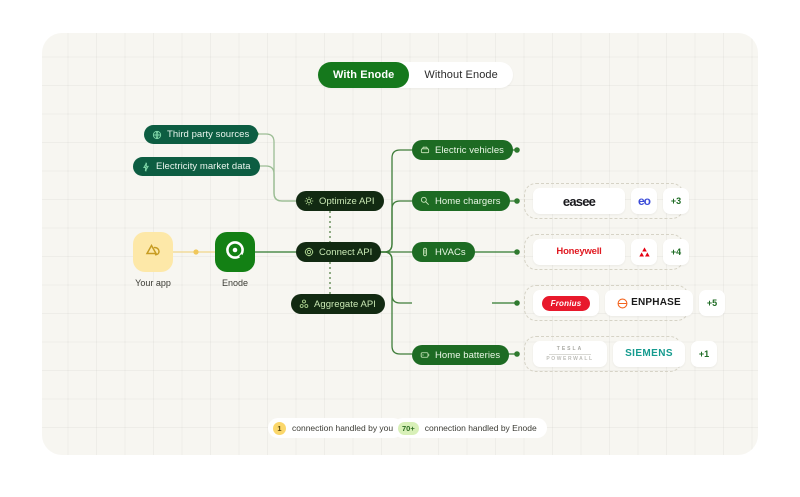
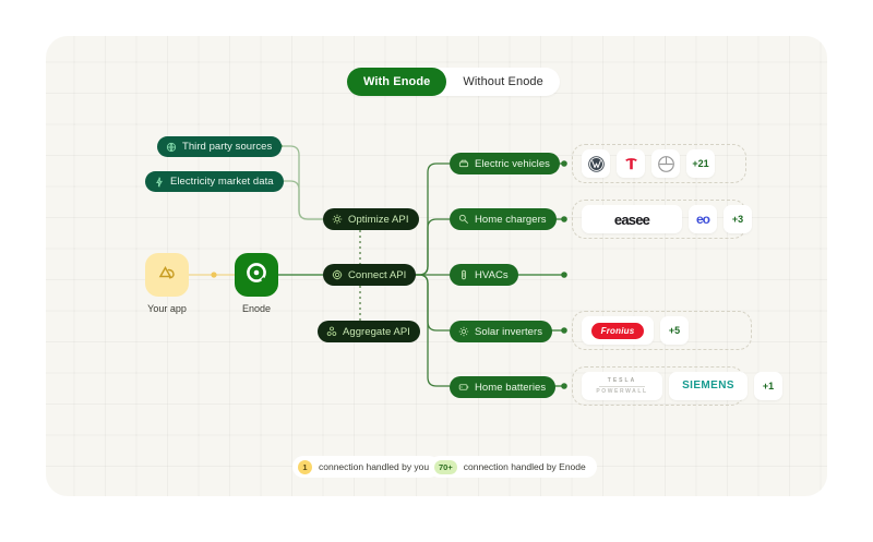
  With Enode
  Without Enode
  Third party sources
  Electricity market data
  Your app
  Enode
  Optimize API
  Connect API
  Aggregate API
  Electric vehicles
  Home chargers
  HVACs
+ Solar inverters
  Home batteries
+ +21
  easee
  eo
  +3
- Honeywell
- +4
  Fronius
- ENPHASE
  +5
  SIEMENS
  +1
  1
  connection handled by you
  70+
  connection handled by Enode
